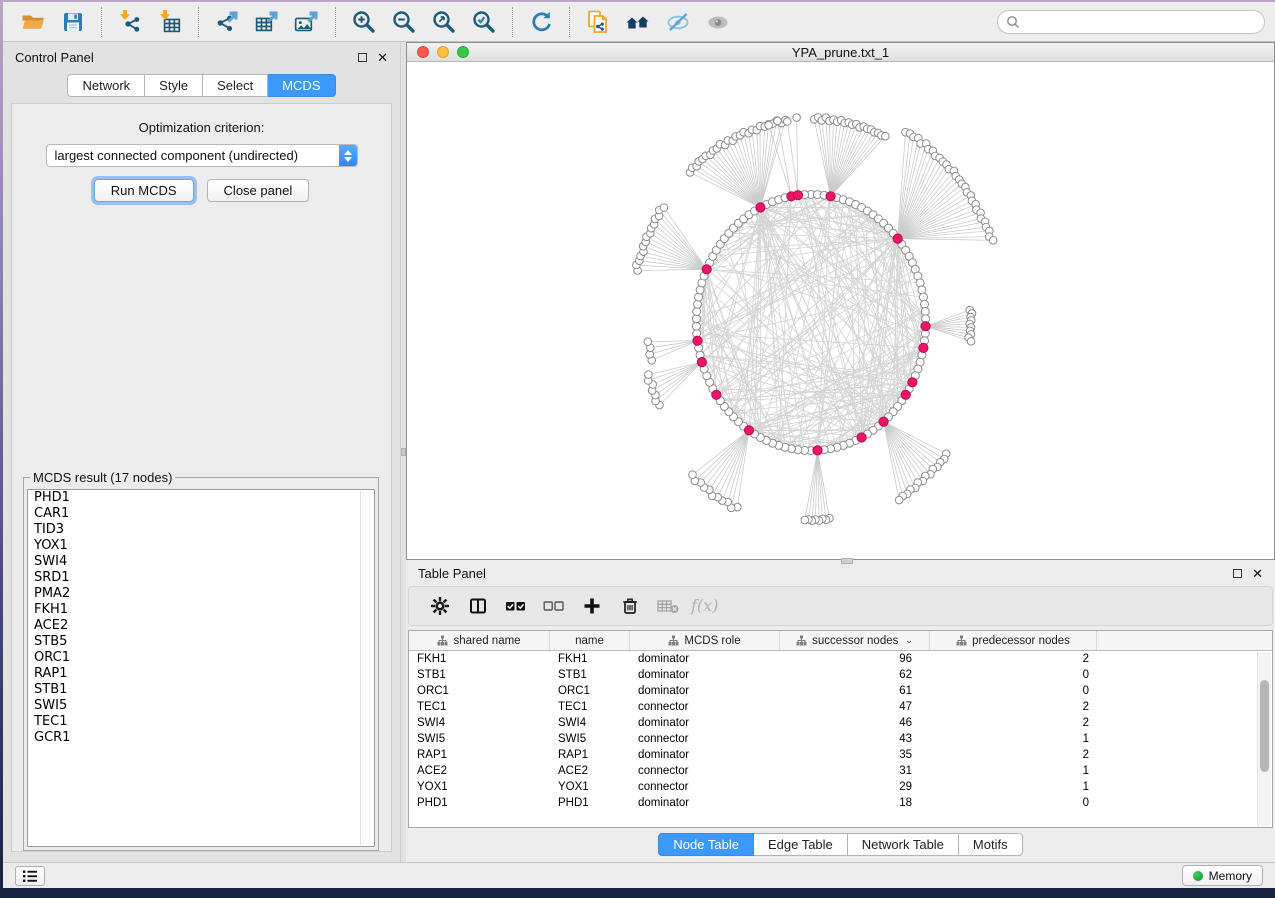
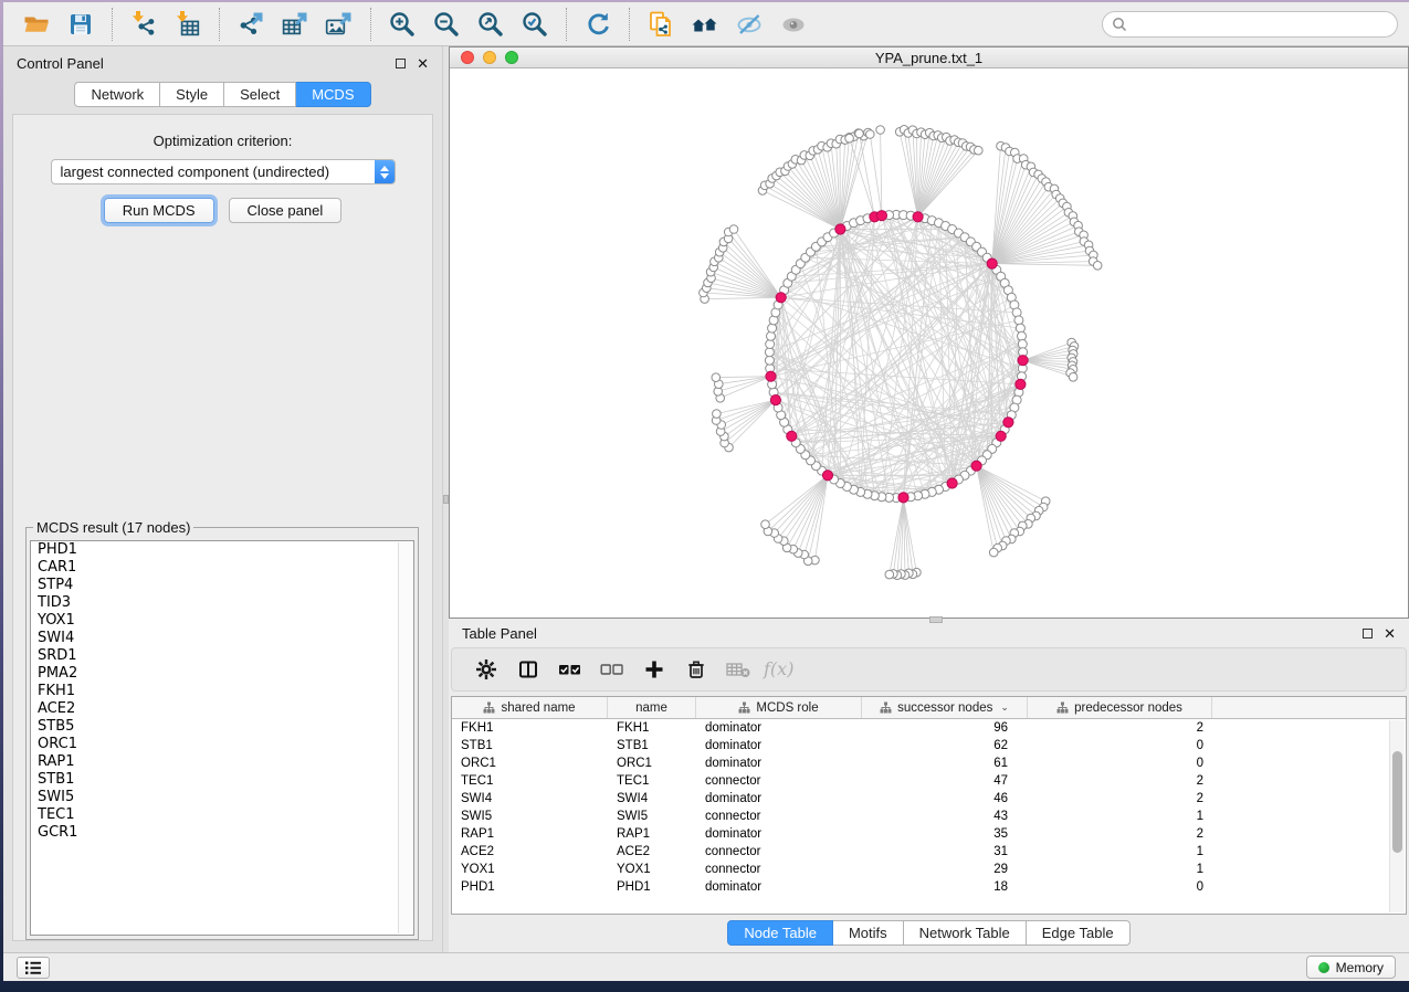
  Control Panel
  ✕
  Network
  Style
  Select
  MCDS
  Optimization criterion:
  largest connected component (undirected)
  Run MCDS
  Close panel
  MCDS result (17 nodes)
  PHD1
  CAR1
+ STP4
  TID3
  YOX1
  SWI4
  SRD1
  PMA2
  FKH1
  ACE2
  STB5
  ORC1
  RAP1
  STB1
  SWI5
  TEC1
  GCR1
  YPA_prune.txt_1
  Table Panel
  ✕
  f(x)
  shared name
  name
  MCDS role
  successor nodes
  ⌄
  predecessor nodes
  FKH1
  FKH1
  dominator
  96
  2
  STB1
  STB1
  dominator
  62
  0
  ORC1
  ORC1
  dominator
  61
  0
  TEC1
  TEC1
  connector
  47
  2
  SWI4
  SWI4
  dominator
  46
  2
  SWI5
  SWI5
  connector
  43
  1
  RAP1
  RAP1
  dominator
  35
  2
  ACE2
  ACE2
  connector
  31
  1
  YOX1
  YOX1
  connector
  29
  1
  PHD1
  PHD1
  dominator
  18
  0
  Node Table
- Edge Table
+ Motifs
  Network Table
- Motifs
+ Edge Table
  Memory
